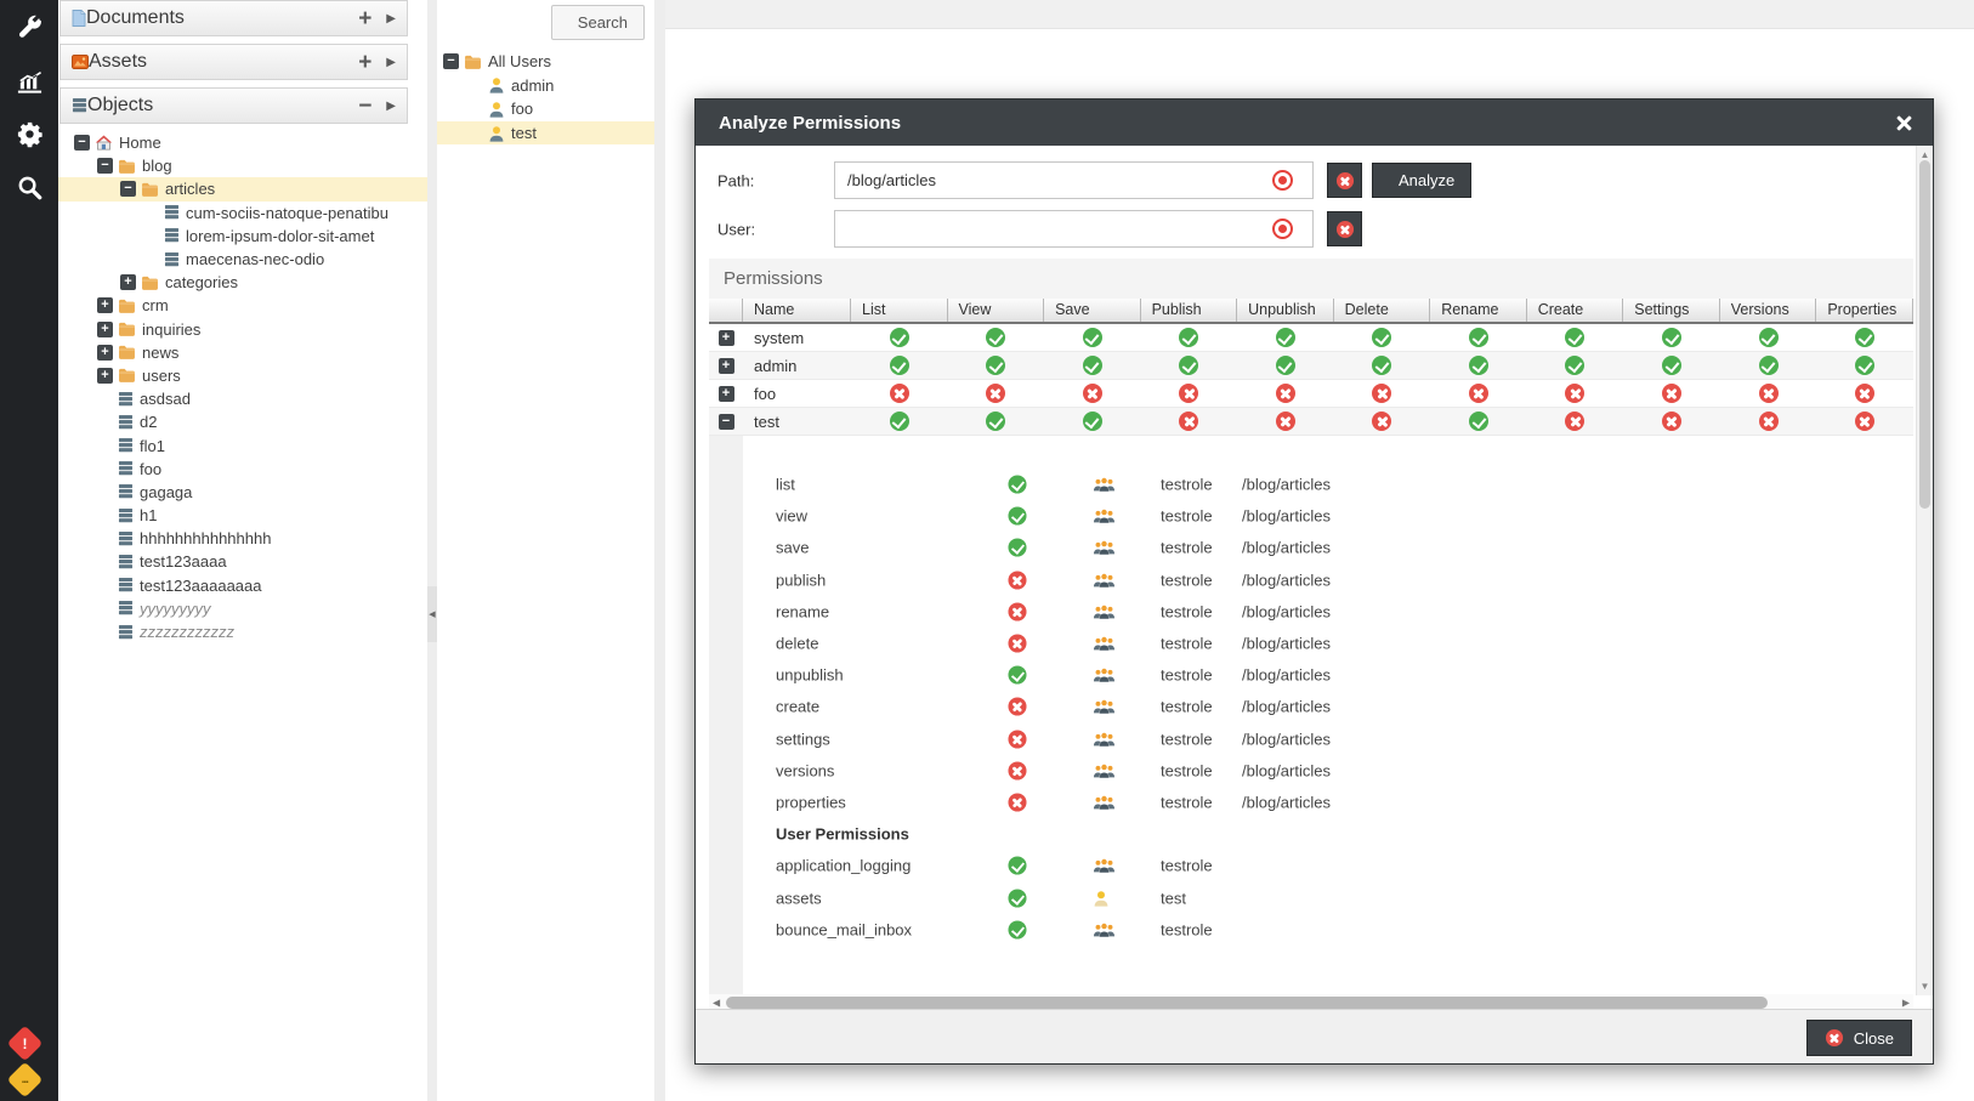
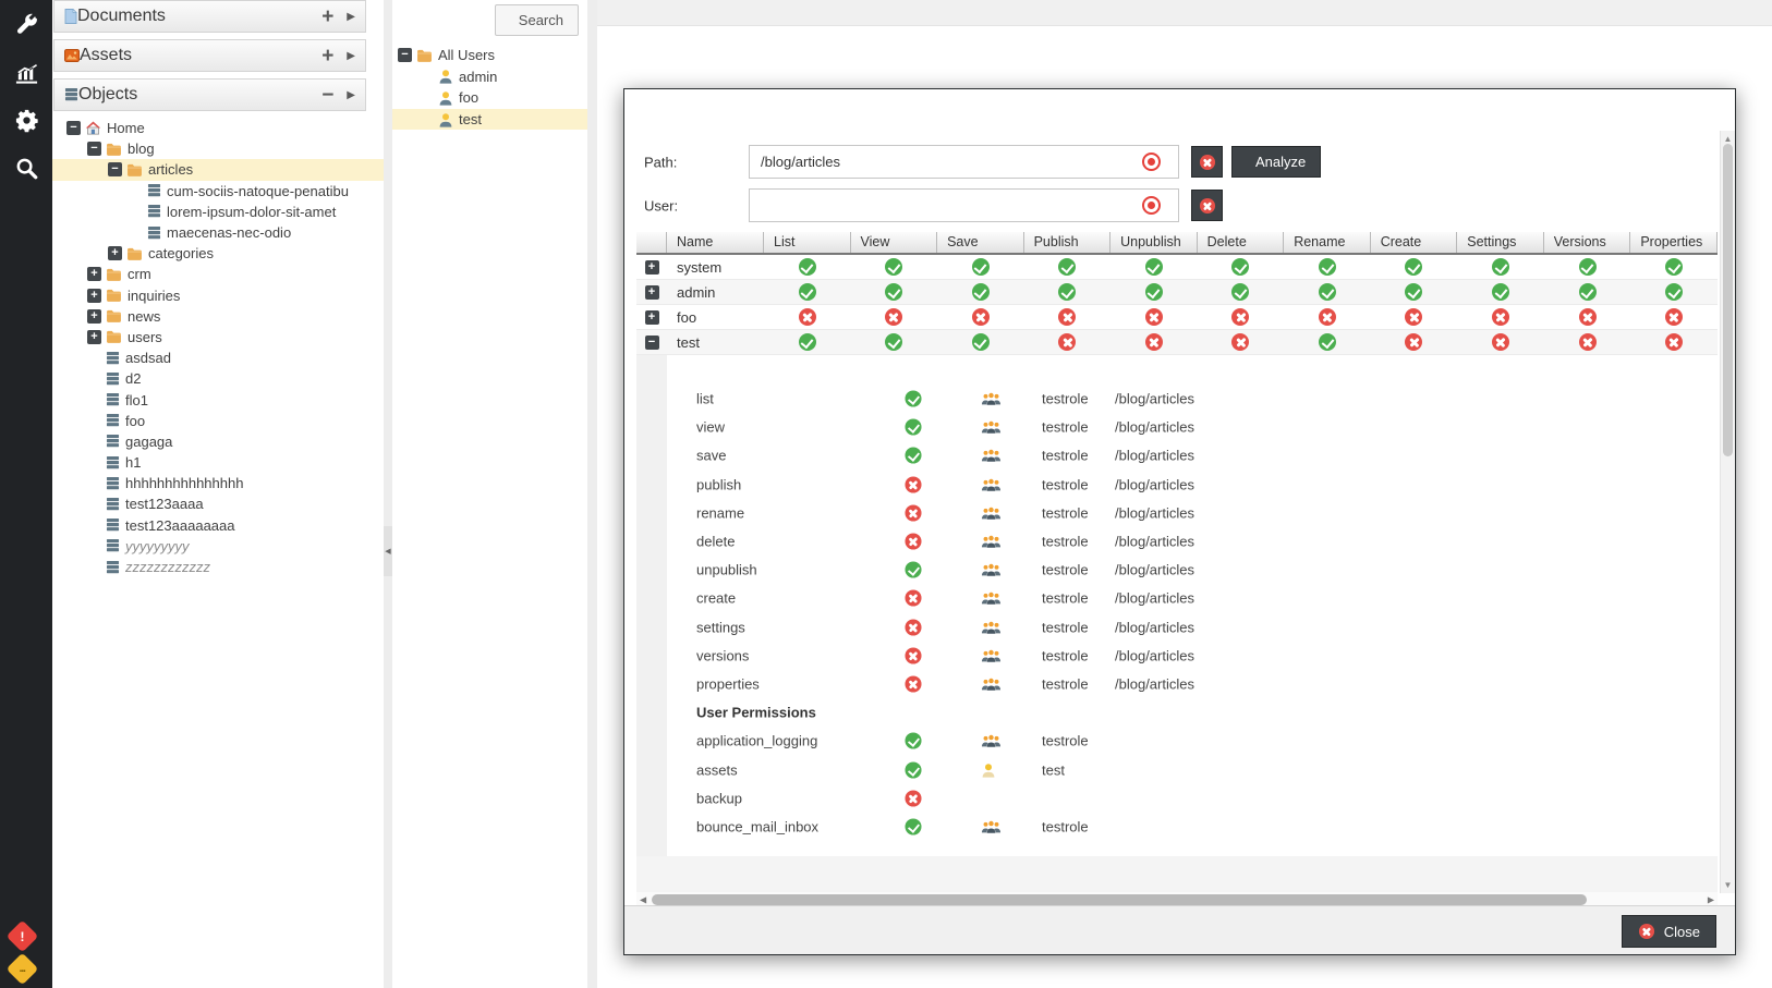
  Documents
  +
  ▶
  Assets
  +
  ▶
  Objects
  −
  ▶
  −
  Home
  −
  blog
  −
  articles
  cum-sociis-natoque-penatibu
  lorem-ipsum-dolor-sit-amet
  maecenas-nec-odio
  +
  categories
  +
  crm
  +
  inquiries
  +
  news
  +
  users
  asdsad
  d2
  flo1
  foo
  gagaga
  h1
  hhhhhhhhhhhhhhh
  test123aaaa
  test123aaaaaaaa
  yyyyyyyyy
  zzzzzzzzzzzz
  Search
  −
  All Users
  admin
  foo
  test
- Analyze Permissions
  Path:
  /blog/articles
  Analyze
  User:
- Permissions
  Name
  List
  View
  Save
  Publish
  Unpublish
  Delete
  Rename
  Create
  Settings
  Versions
  Properties
  +
  system
  +
  admin
  +
  foo
  −
  test
  list
  testrole
  /blog/articles
  view
  testrole
  /blog/articles
  save
  testrole
  /blog/articles
  publish
  testrole
  /blog/articles
  rename
  testrole
  /blog/articles
  delete
  testrole
  /blog/articles
  unpublish
  testrole
  /blog/articles
  create
  testrole
  /blog/articles
  settings
  testrole
  /blog/articles
  versions
  testrole
  /blog/articles
  properties
  testrole
  /blog/articles
  User Permissions
  application_logging
  testrole
  assets
  test
+ backup
  bounce_mail_inbox
  testrole
  ▲
  ▼
  ◀
  ▶
  Close
